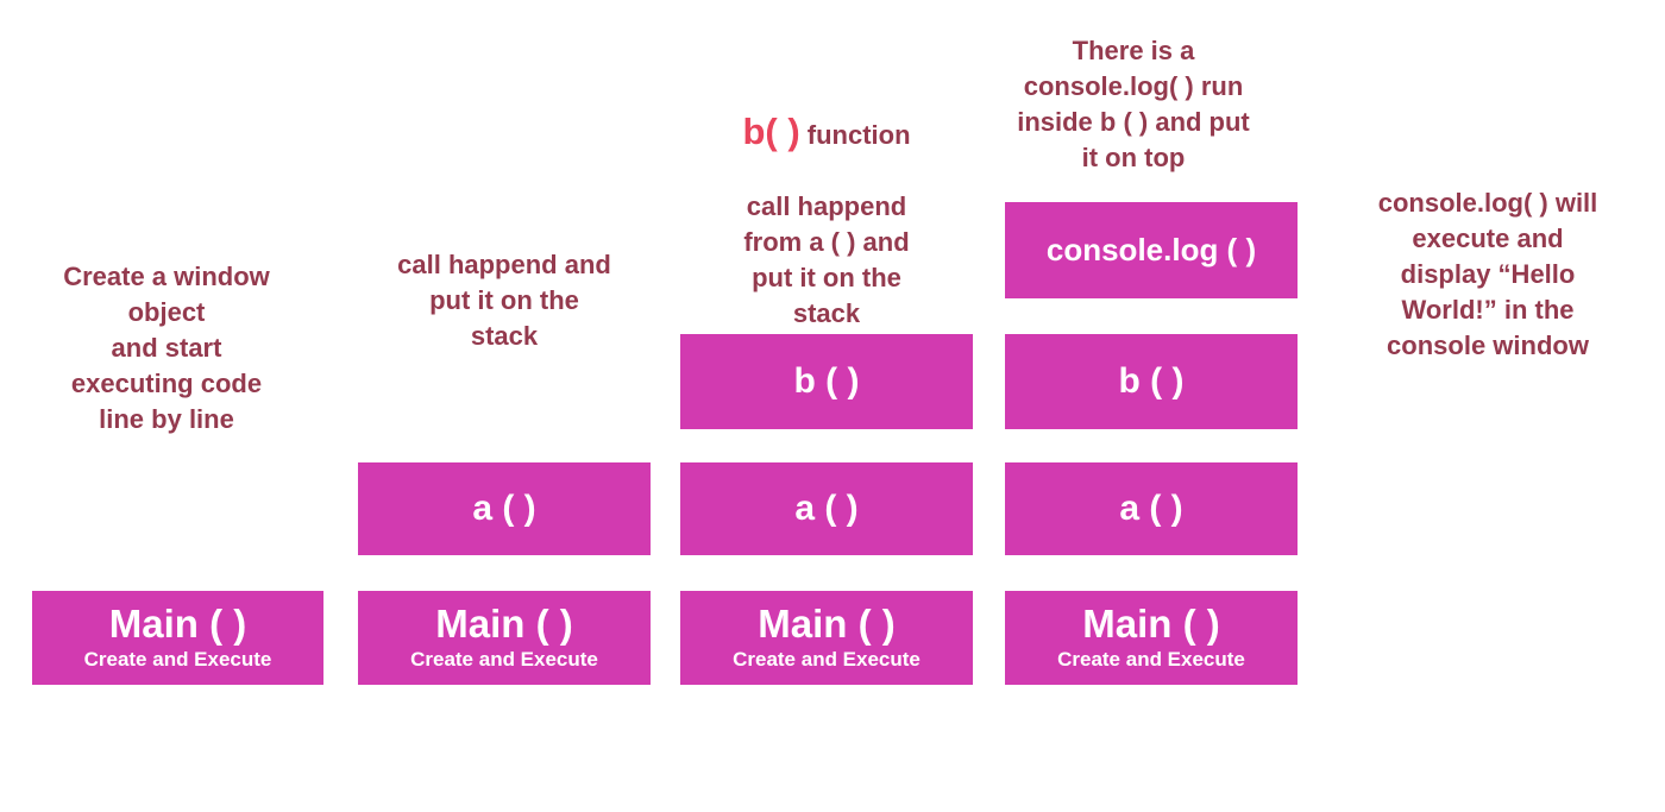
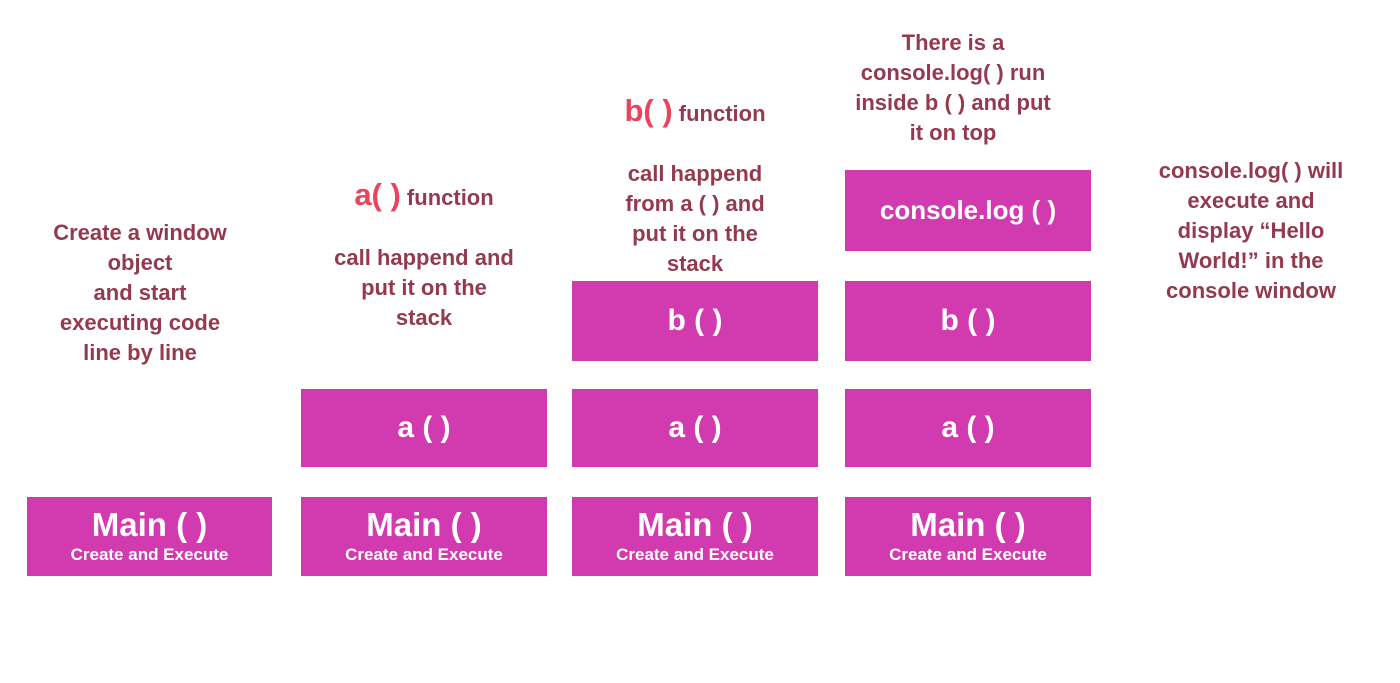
  Create a window
  object
  and start
  executing code
  line by line
+ a( ) function
  call happend and
  put it on the
  stack
  b( ) function
  call happend
  from a ( ) and
  put it on the
  stack
  There is a
  console.log( ) run
  inside b ( ) and put
  it on top
  console.log( ) will
  execute and
  display “Hello
  World!” in the
  console window
  Main ( )
  Create and Execute
  a ( )
  Main ( )
  Create and Execute
  b ( )
  a ( )
  Main ( )
  Create and Execute
  console.log ( )
  b ( )
  a ( )
  Main ( )
  Create and Execute
